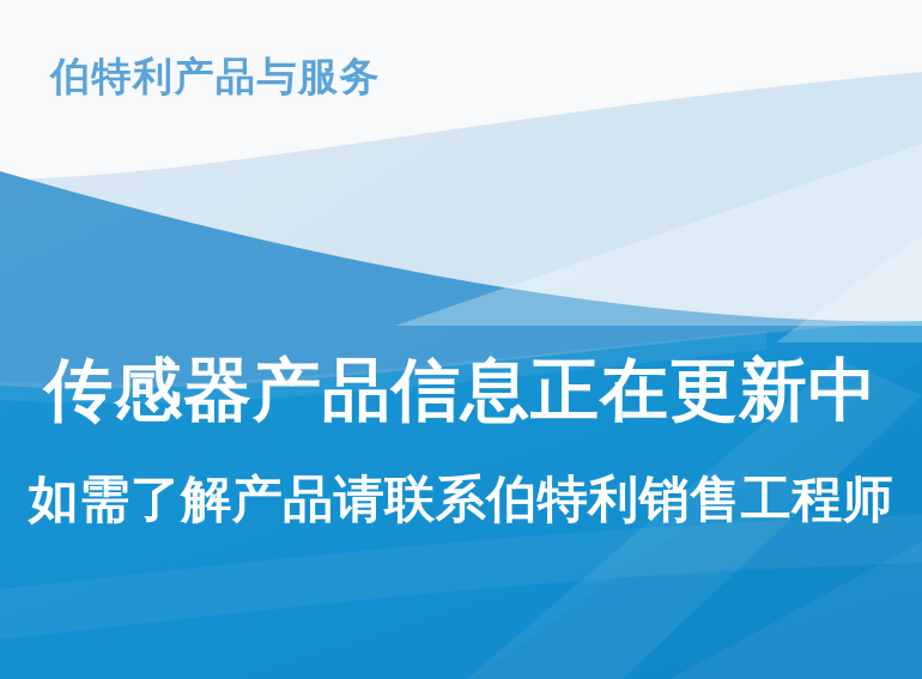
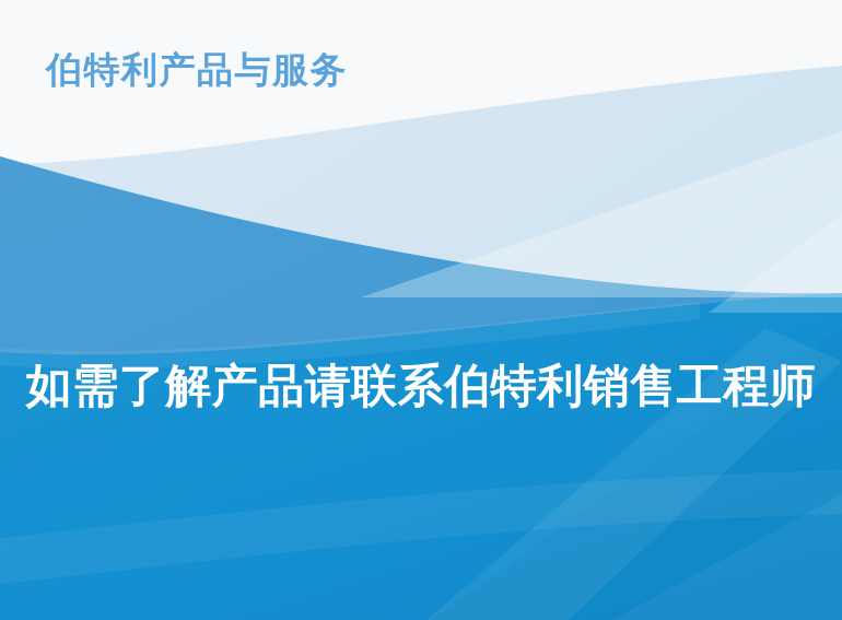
  伯特利产品与服务
- 传感器产品信息正在更新中
  如需了解产品请联系伯特利销售工程师
